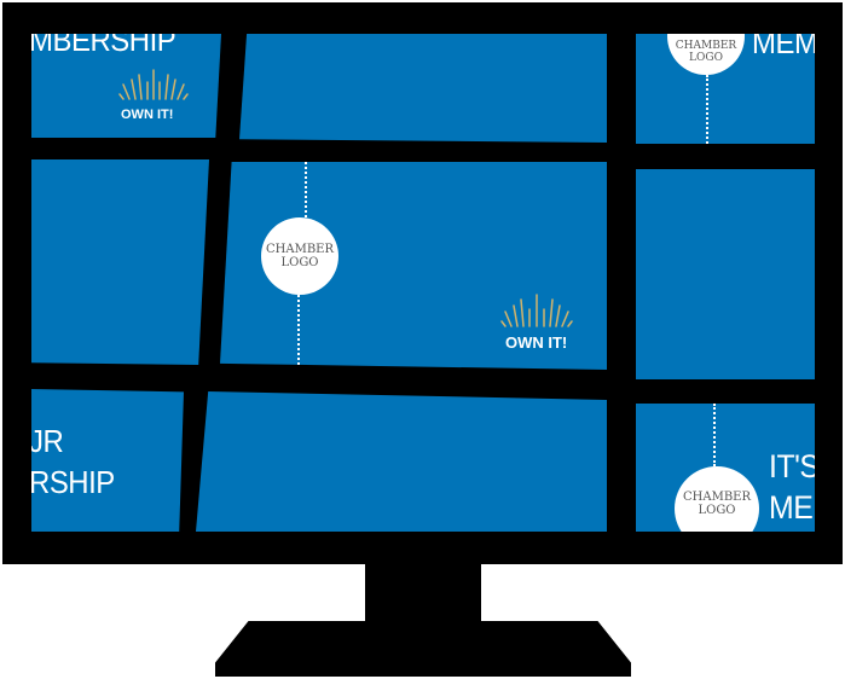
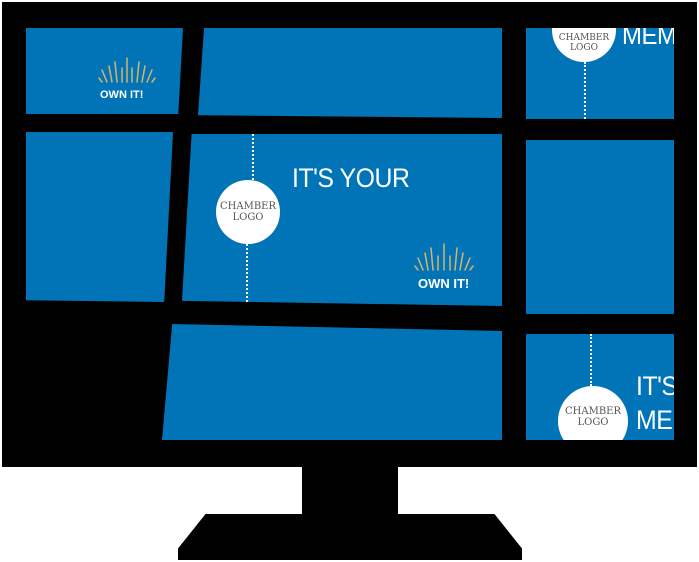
- MBERSHIP
  OWN IT!
  CHAMBER
  LOGO
  MEM
  CHAMBER
  LOGO
+ IT'S YOUR
  OWN IT!
- JR
- RSHIP
  CHAMBER
  LOGO
  IT'S
  ME
